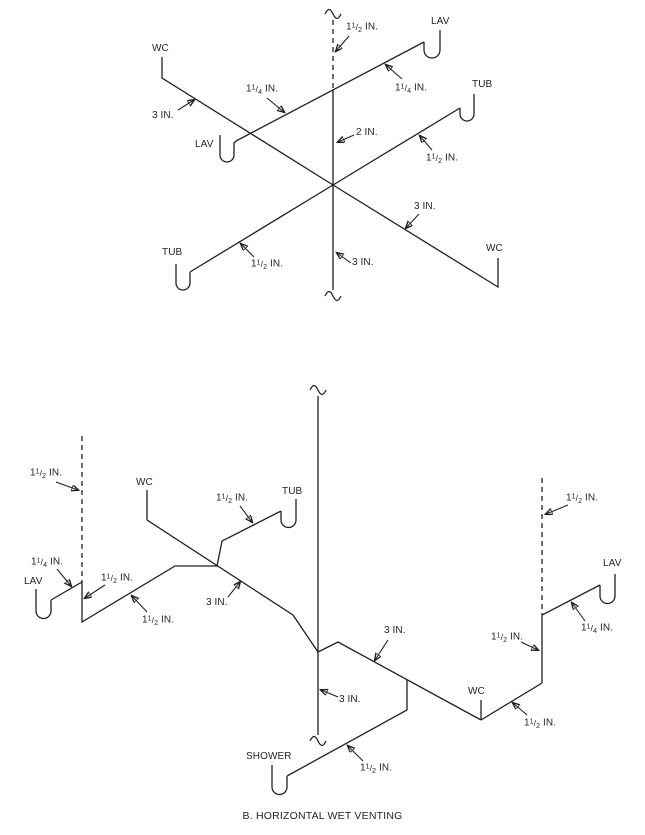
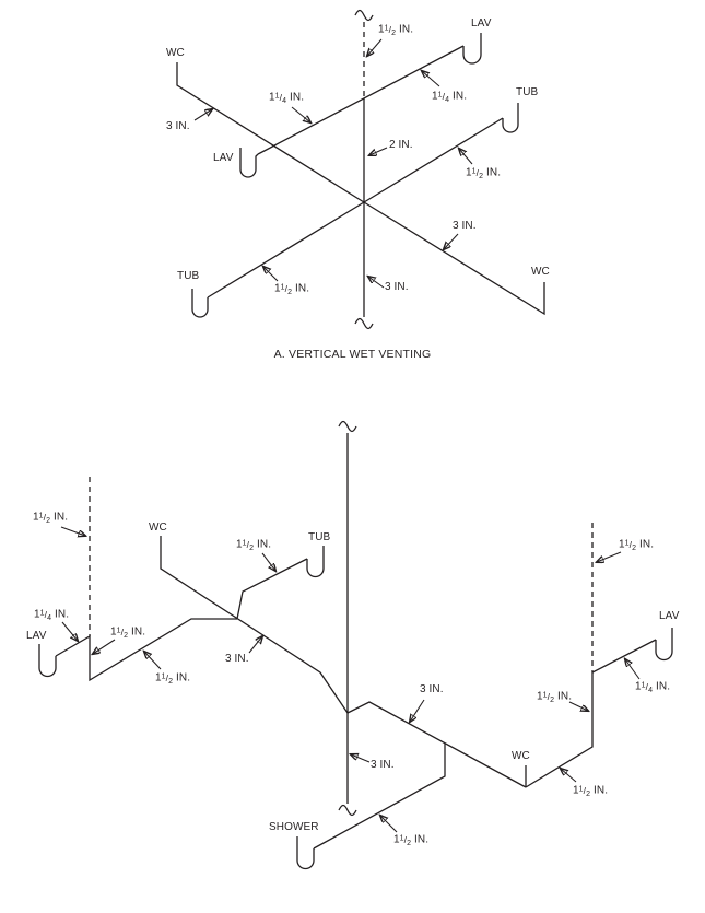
  WC
  LAV
  1 / IN.
  1 / IN.
  1 / IN.
  TUB
  3 IN.
  LAV
  2 IN.
  1 / IN.
  3 IN.
  TUB
  1 / IN.
  3 IN.
  WC
+ A. VERTICAL WET VENTING
  1 / IN.
  WC
  1 / IN.
  TUB
  1 / IN.
  1 / IN.
  LAV
  1 / IN.
  LAV
  1 / IN.
  3 IN.
  3 IN.
  1 / IN.
  1 / IN.
  3 IN.
  WC
  1 / IN.
  SHOWER
  1 / IN.
- B. HORIZONTAL WET VENTING
